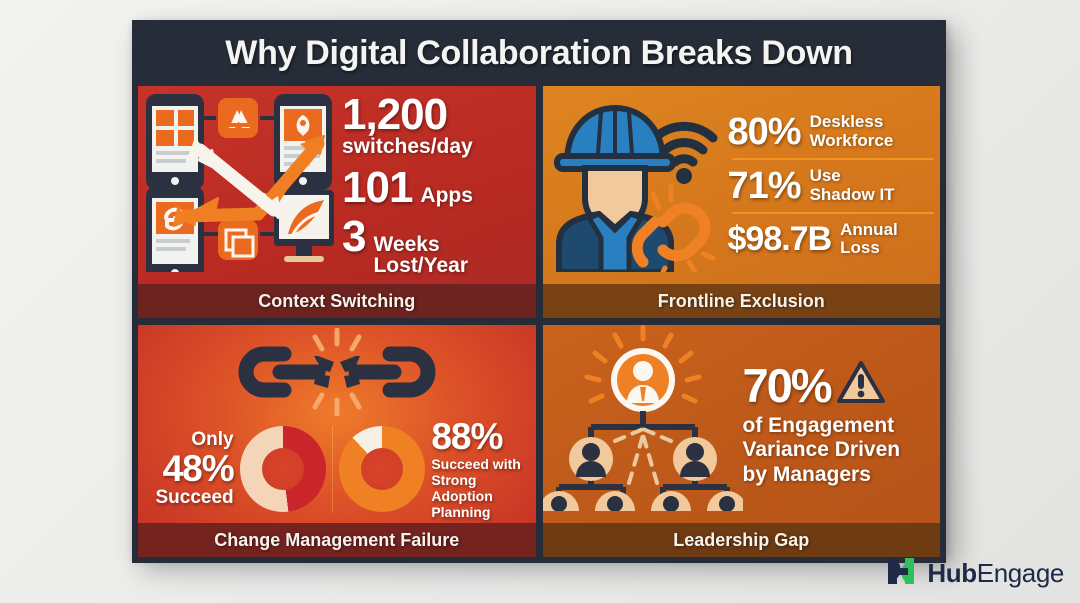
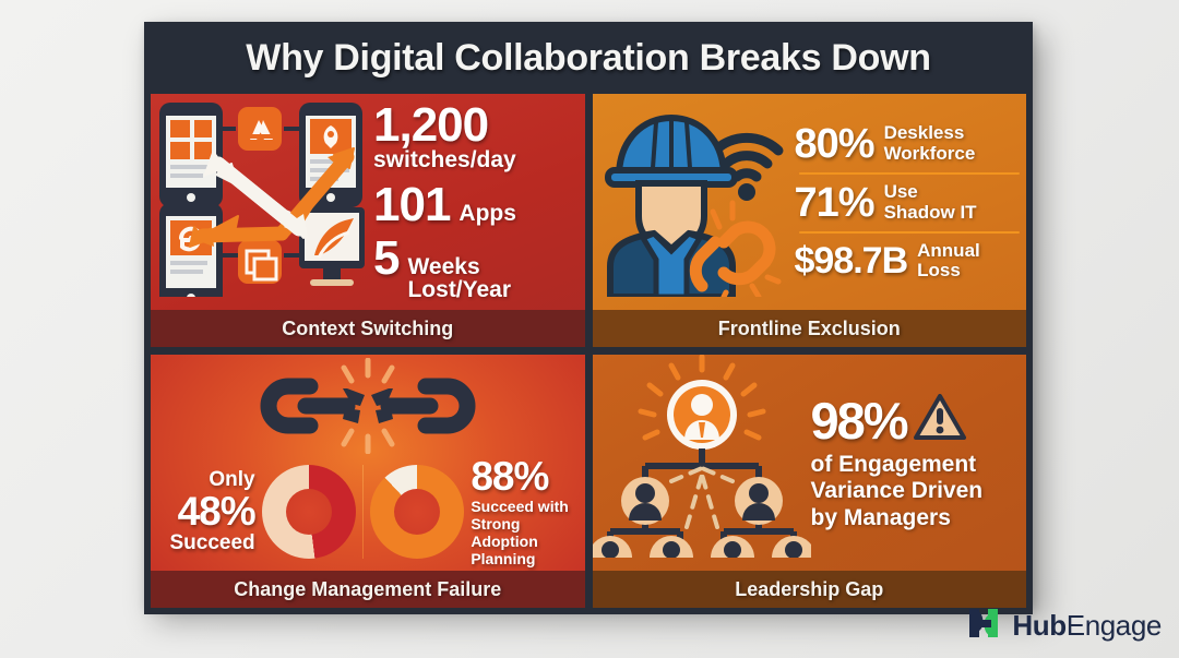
  Why Digital Collaboration Breaks Down
  1,200
  switches/day
  101
  Apps
- 3
+ 5
  Weeks
  Lost/Year
  Context Switching
  80%
  Deskless
  Workforce
  71%
  Use
  Shadow IT
  $98.7B
  Annual
  Loss
  Frontline Exclusion
  Only
  48%
  Succeed
  88%
  Succeed with
  Strong Adoption
  Planning
  Change Management Failure
- 70%
+ 98%
  of Engagement
  Variance Driven
  by Managers
  Leadership Gap
  HubEngage
